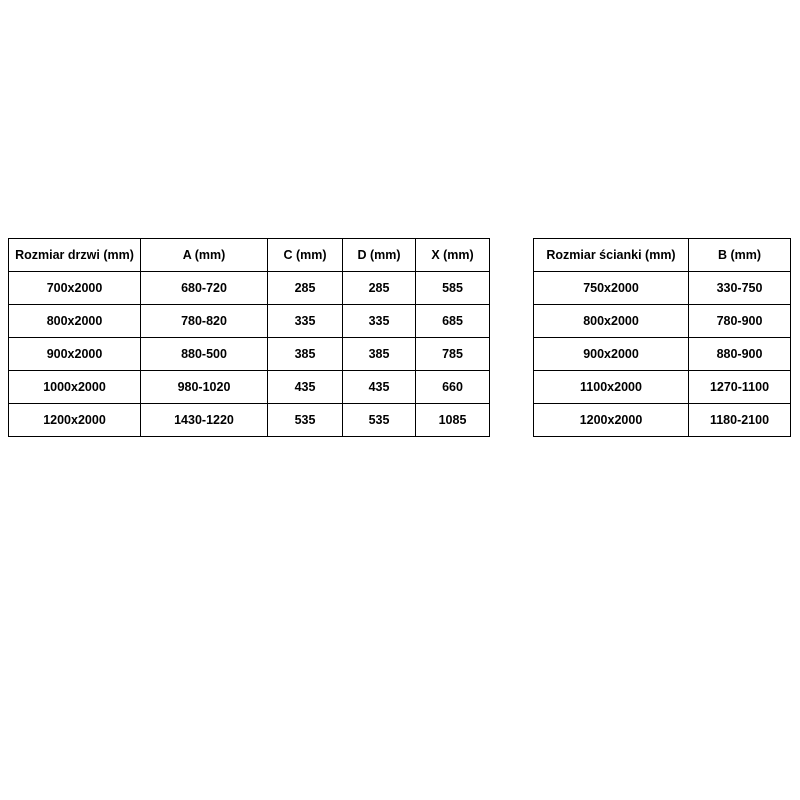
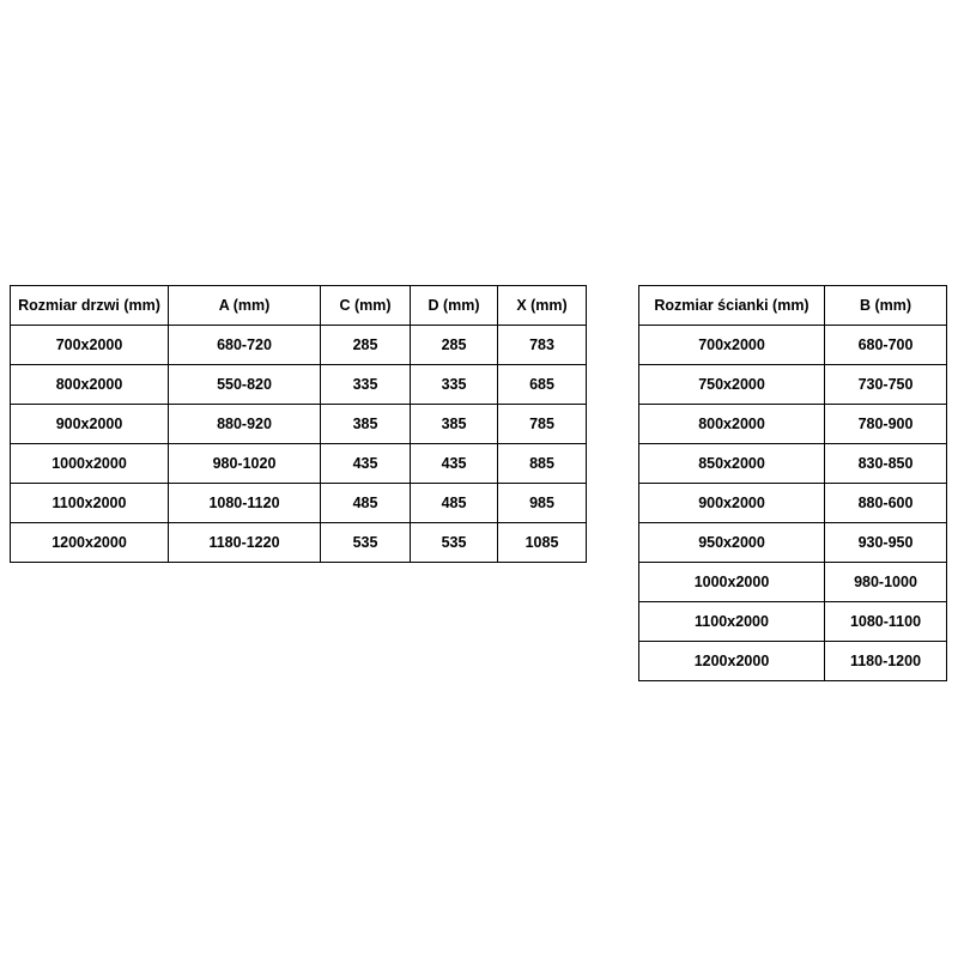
  Rozmiar drzwi (mm)	A (mm)	C (mm)	D (mm)	X (mm)
- 700x2000	680-720	285	285	585
+ 700x2000	680-720	285	285	783
- 800x2000	780-820	335	335	685
+ 800x2000	550-820	335	335	685
- 900x2000	880-500	385	385	785
+ 900x2000	880-920	385	385	785
- 1000x2000	980-1020	435	435	660
+ 1000x2000	980-1020	435	435	885
+ 1100x2000	1080-1120	485	485	985
- 1200x2000	1430-1220	535	535	1085
+ 1200x2000	1180-1220	535	535	1085
  Rozmiar ścianki (mm)	B (mm)
+ 700x2000	680-700
- 750x2000	330-750
+ 750x2000	730-750
  800x2000	780-900
+ 850x2000	830-850
- 900x2000	880-900
+ 900x2000	880-600
+ 950x2000	930-950
+ 1000x2000	980-1000
- 1100x2000	1270-1100
+ 1100x2000	1080-1100
- 1200x2000	1180-2100
+ 1200x2000	1180-1200
